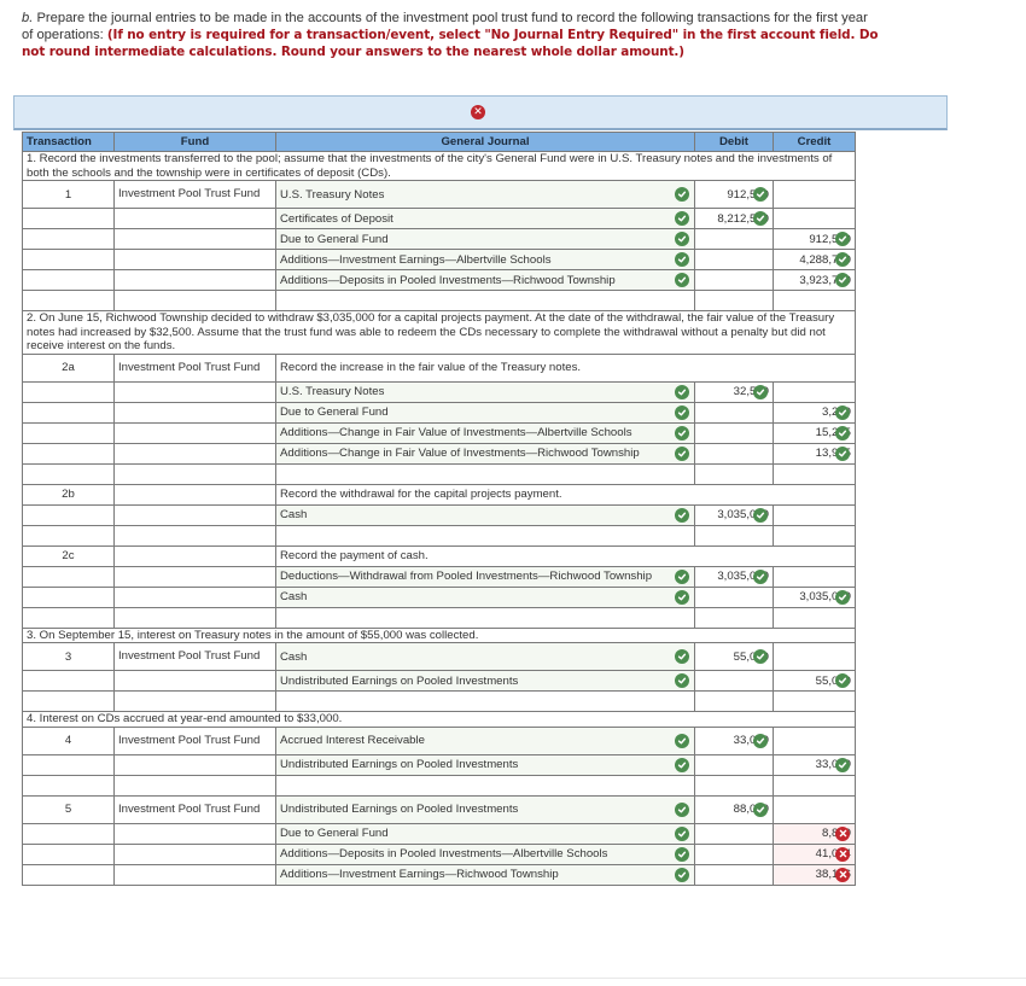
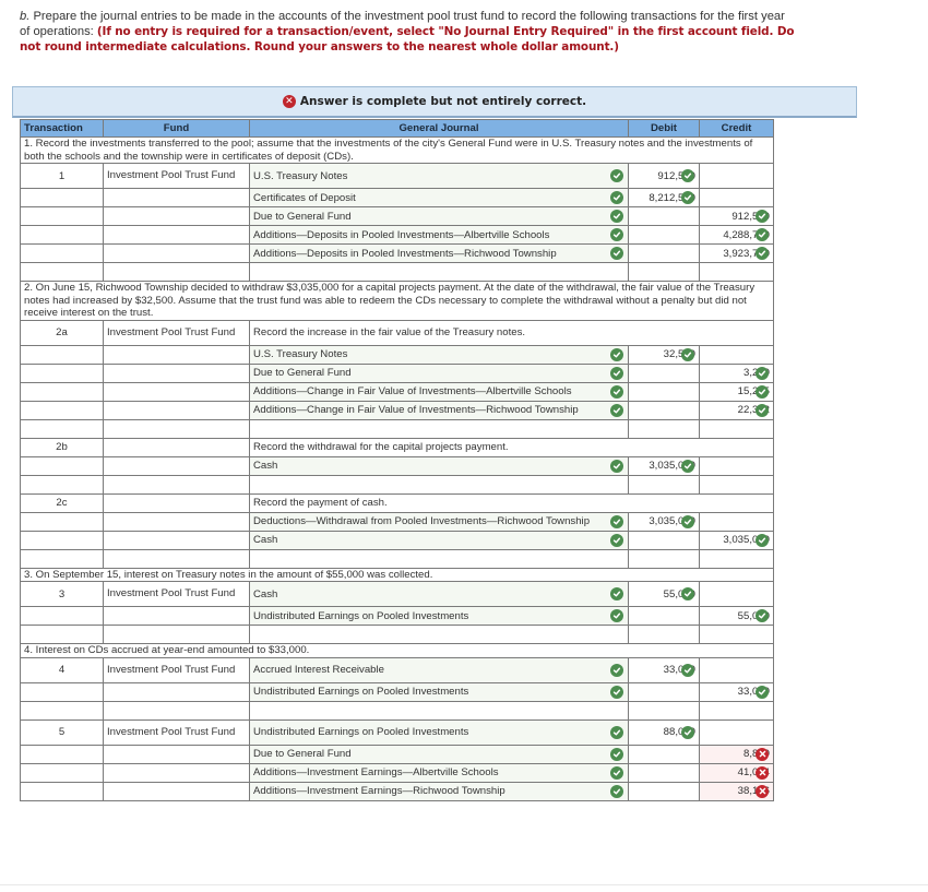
  b. Prepare the journal entries to be made in the accounts of the investment pool trust fund to record the following transactions for the first year of operations: (If no entry is required for a transaction/event, select "No Journal Entry Required" in the first account field. Do not round intermediate calculations. Round your answers to the nearest whole dollar amount.)
  ✕
+ Answer is complete but not entirely correct.
  Transaction	Fund	General Journal	Debit	Credit
  1. Record the investments transferred to the pool; assume that the investments of the city's General Fund were in U.S. Treasury notes and the investments of both the schools and the township were in certificates of deposit (CDs).
  1	Investment Pool Trust Fund	U.S. Treasury Notes	912,500
  		Certificates of Deposit	8,212,500
  		Due to General Fund		912,500
- 		Additions—Investment Earnings—Albertville Schools		4,288,750
+ 		Additions—Deposits in Pooled Investments—Albertville Schools		4,288,750
  		Additions—Deposits in Pooled Investments—Richwood Township		3,923,750
- 2. On June 15, Richwood Township decided to withdraw $3,035,000 for a capital projects payment. At the date of the withdrawal, the fair value of the Treasury notes had increased by $32,500. Assume that the trust fund was able to redeem the CDs necessary to complete the withdrawal without a penalty but did not receive interest on the funds.
+ 2. On June 15, Richwood Township decided to withdraw $3,035,000 for a capital projects payment. At the date of the withdrawal, the fair value of the Treasury notes had increased by $32,500. Assume that the trust fund was able to redeem the CDs necessary to complete the withdrawal without a penalty but did not receive interest on the trust.
  2a	Investment Pool Trust Fund	Record the increase in the fair value of the Treasury notes.
  		U.S. Treasury Notes	32,500
  		Due to General Fund		3,250
  		Additions—Change in Fair Value of Investments—Albertville Schools		15,275
- 		Additions—Change in Fair Value of Investments—Richwood Township		13,975
+ 		Additions—Change in Fair Value of Investments—Richwood Township		22,342
  2b		Record the withdrawal for the capital projects payment.
  		Cash	3,035,000
  2c		Record the payment of cash.
  		Deductions—Withdrawal from Pooled Investments—Richwood Township	3,035,000
  		Cash		3,035,000
  3. On September 15, interest on Treasury notes in the amount of $55,000 was collected.
  3	Investment Pool Trust Fund	Cash	55,000
  		Undistributed Earnings on Pooled Investments		55,000
  4. Interest on CDs accrued at year-end amounted to $33,000.
  4	Investment Pool Trust Fund	Accrued Interest Receivable	33,000
  		Undistributed Earnings on Pooled Investments		33,000
  5	Investment Pool Trust Fund	Undistributed Earnings on Pooled Investments	88,000
  		Due to General Fund		8,800
- 		Additions—Deposits in Pooled Investments—Albertville Schools		41,024
+ 		Additions—Investment Earnings—Albertville Schools		41,024
  		Additions—Investment Earnings—Richwood Township		38,176
